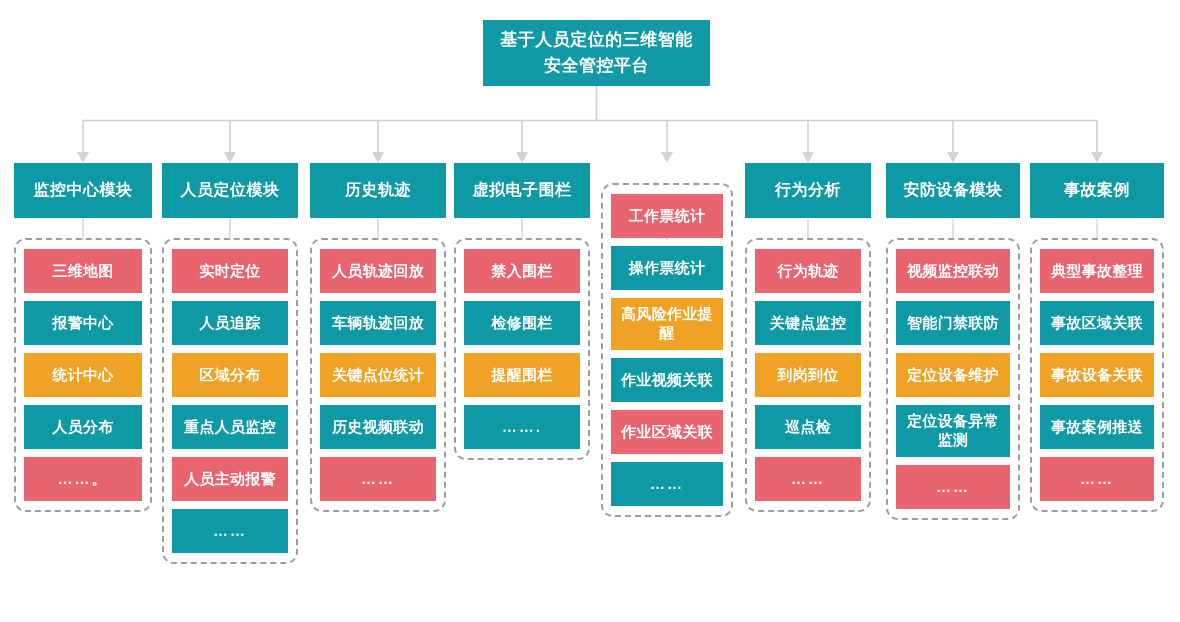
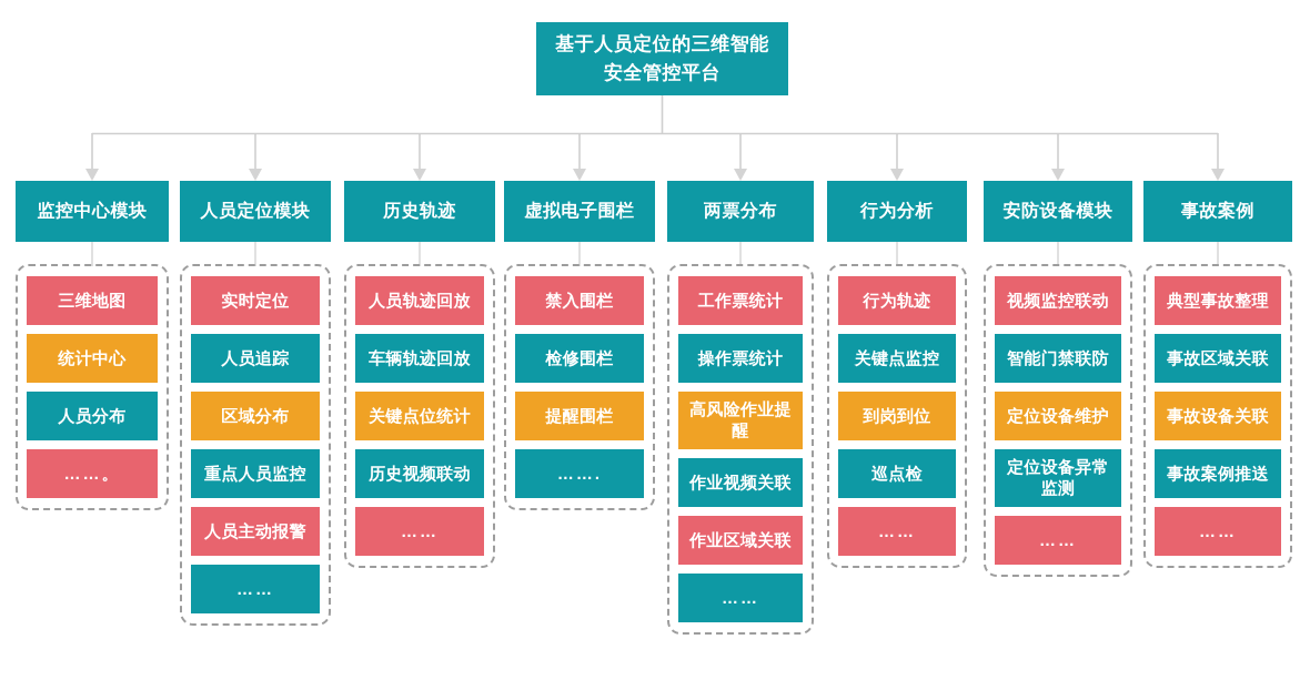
  基于人员定位的三维智能安全管控平台
  监控中心模块
  三维地图
- 报警中心
  统计中心
  人员分布
  ……。
  人员定位模块
  实时定位
  人员追踪
  区域分布
  重点人员监控
  人员主动报警
  ……
  历史轨迹
  人员轨迹回放
  车辆轨迹回放
  关键点位统计
  历史视频联动
  ……
  虚拟电子围栏
  禁入围栏
  检修围栏
  提醒围栏
  …….
+ 两票分布
  工作票统计
  操作票统计
  高风险作业提醒
  作业视频关联
  作业区域关联
  ……
  行为分析
  行为轨迹
  关键点监控
  到岗到位
  巡点检
  ……
  安防设备模块
  视频监控联动
  智能门禁联防
  定位设备维护
  定位设备异常监测
  ……
  事故案例
  典型事故整理
  事故区域关联
  事故设备关联
  事故案例推送
  ……
